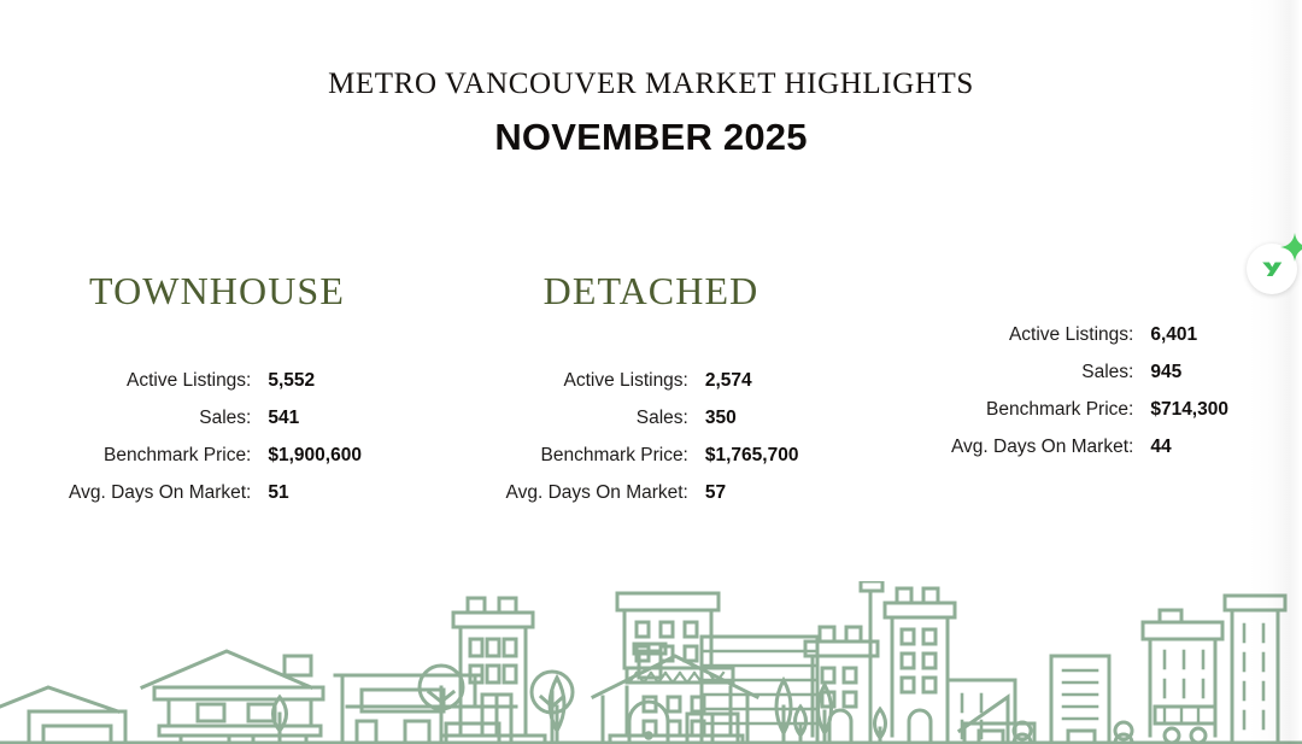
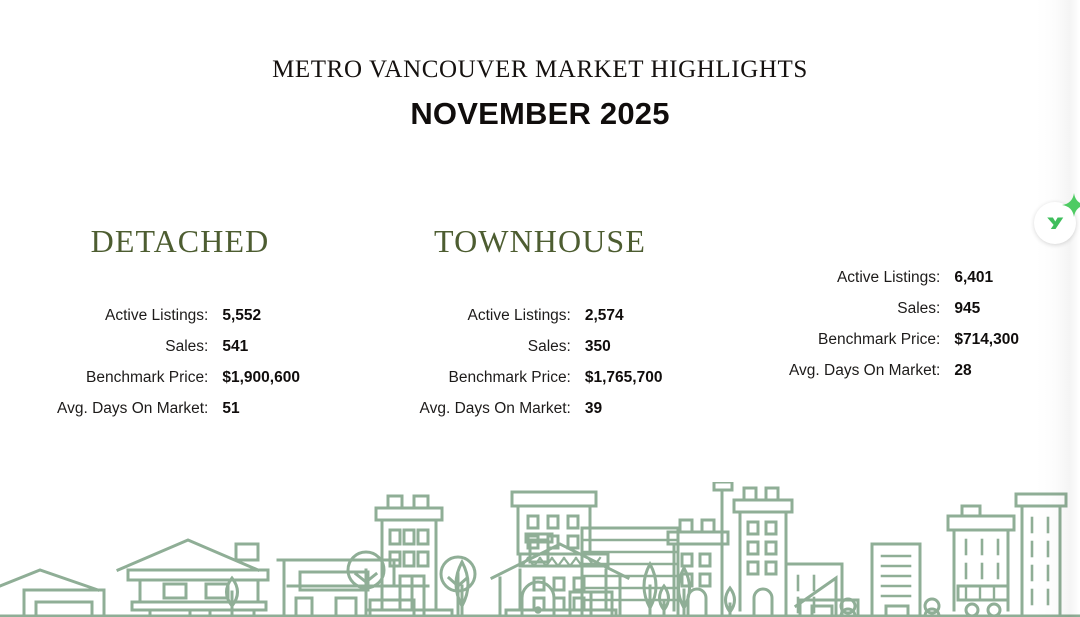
  METRO VANCOUVER MARKET HIGHLIGHTS
  NOVEMBER 2025
- TOWNHOUSE
+ DETACHED
  Active Listings:
  5,552
  Sales:
  541
  Benchmark Price:
  $1,900,600
  Avg. Days On Market:
  51
- DETACHED
+ TOWNHOUSE
  Active Listings:
  2,574
  Sales:
  350
  Benchmark Price:
  $1,765,700
  Avg. Days On Market:
- 57
+ 39
  Active Listings:
  6,401
  Sales:
  945
  Benchmark Price:
  $714,300
  Avg. Days On Market:
- 44
+ 28
